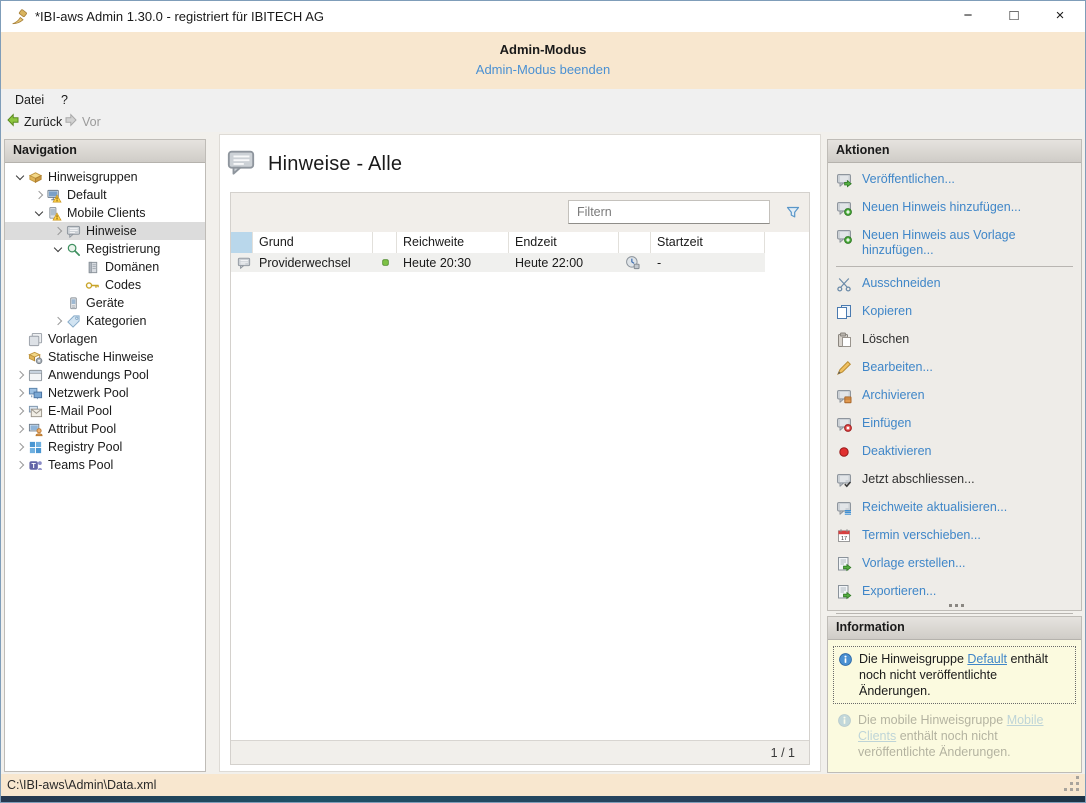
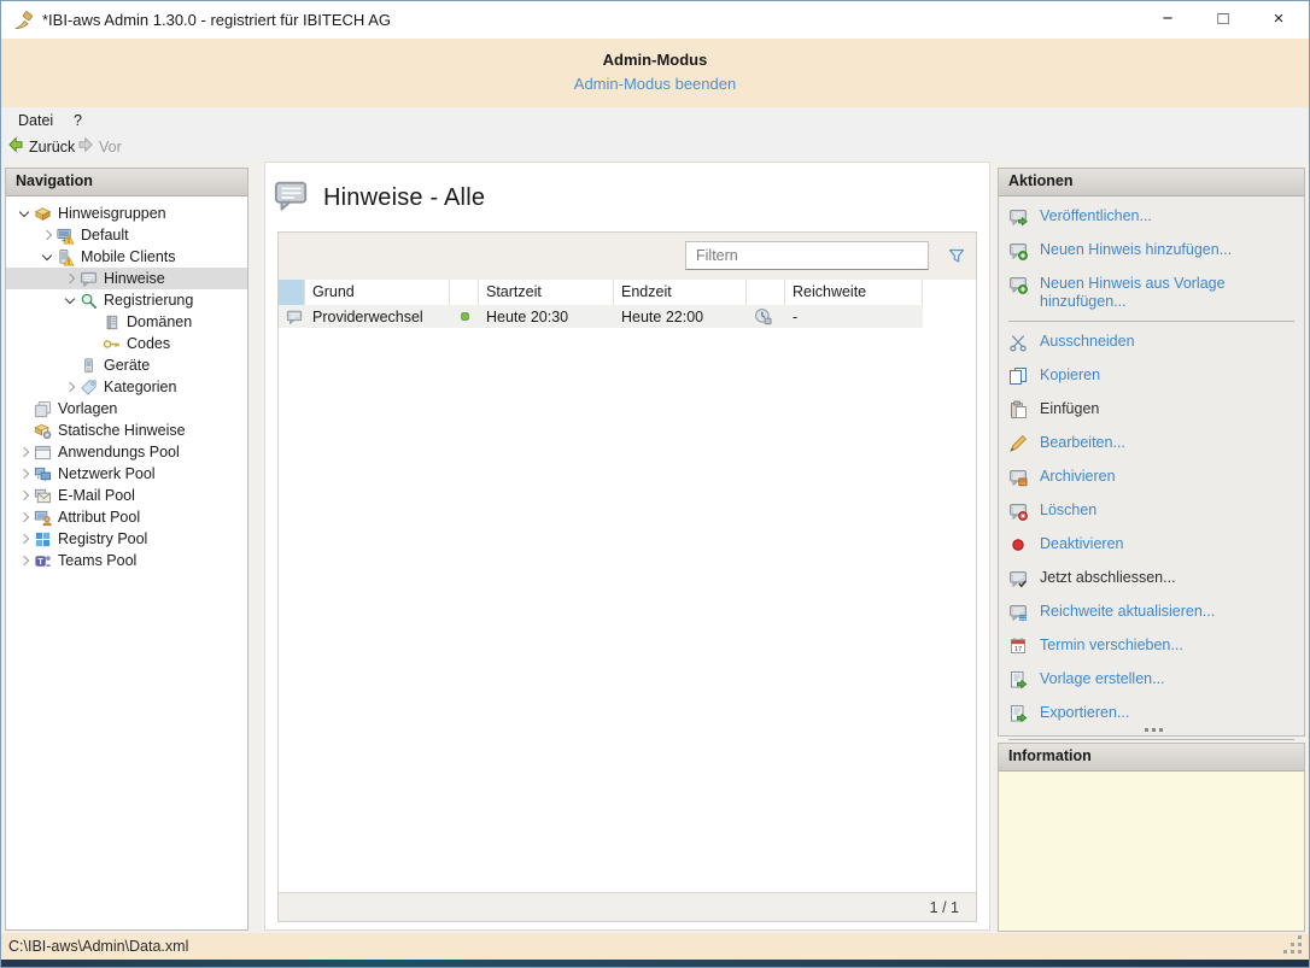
  *IBI-aws Admin 1.30.0 - registriert für IBITECH AG
  −
  □
  ×
  Admin-Modus
  Admin-Modus beenden
  Datei
  ?
  Zurück
  Vor
  Navigation
  Hinweisgruppen
  Default
  Mobile Clients
  Hinweise
  Registrierung
  Domänen
  Codes
  Geräte
  Kategorien
  Vorlagen
  Statische Hinweise
  Anwendungs Pool
  Netzwerk Pool
  E-Mail Pool
  Attribut Pool
  Registry Pool
  Teams Pool
  Hinweise - Alle
  Filtern
  Grund
- Reichweite
+ Startzeit
  Endzeit
- Startzeit
+ Reichweite
  Providerwechsel
  Heute 20:30
  Heute 22:00
  -
  1 / 1
  Aktionen
  Veröffentlichen...
  Neuen Hinweis hinzufügen...
  Neuen Hinweis aus Vorlage hinzufügen...
  Ausschneiden
  Kopieren
- Löschen
+ Einfügen
  Bearbeiten...
  Archivieren
- Einfügen
+ Löschen
  Deaktivieren
  Jetzt abschliessen...
  Reichweite aktualisieren...
  Termin verschieben...
  Vorlage erstellen...
  Exportieren...
  Information
- Die Hinweisgruppe Default enthält noch nicht veröffentlichte Änderungen.
- Die mobile Hinweisgruppe Mobile Clients enthält noch nicht veröffentlichte Änderungen.
  C:\IBI-aws\Admin\Data.xml
